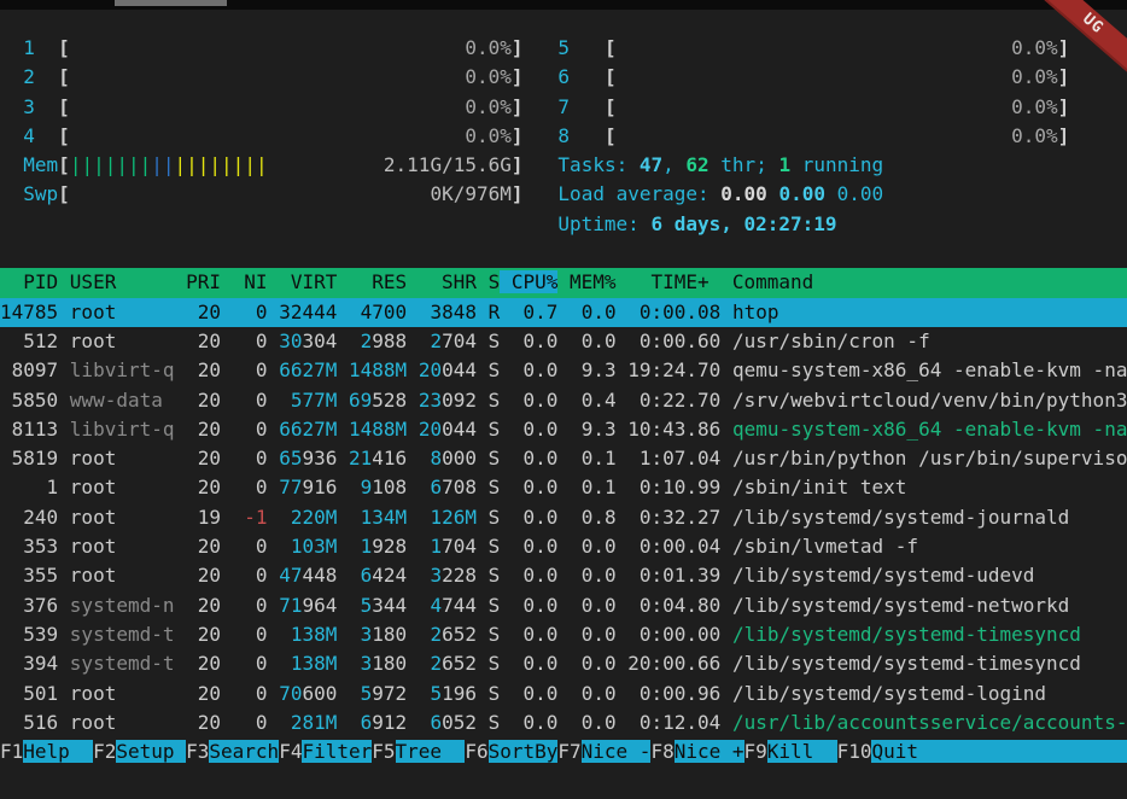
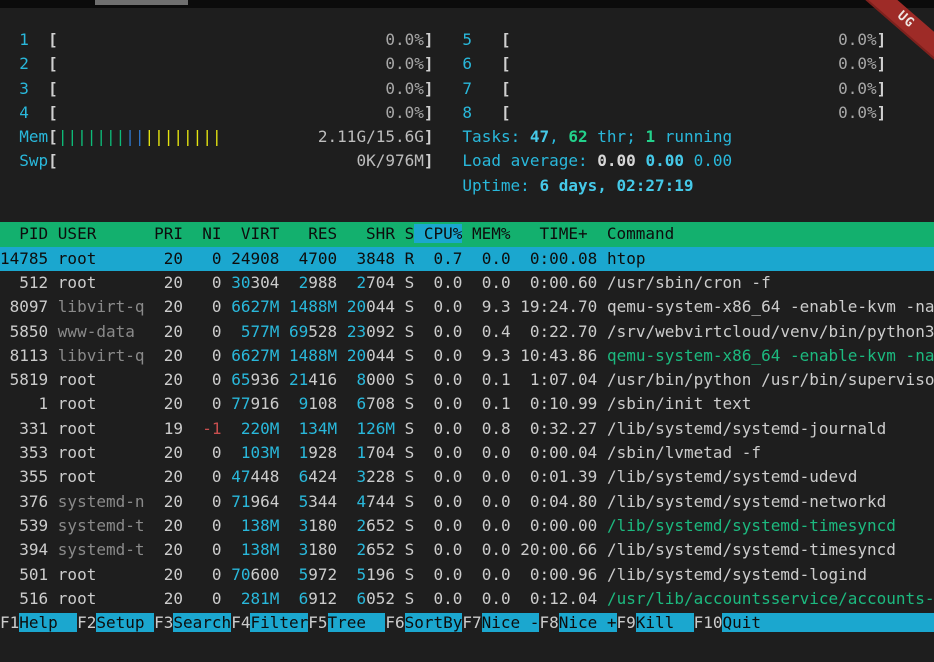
  1 [ 0.0%] 5 [ 0.0%]
  2 [ 0.0%] 6 [ 0.0%]
  3 [ 0.0%] 7 [ 0.0%]
  4 [ 0.0%] 8 [ 0.0%]
  Mem[||||||||||||||||| 2.11G/15.6G] Tasks: 47, 62 thr; 1 running
  Swp[ 0K/976M] Load average: 0.00 0.00 0.00
  Uptime: 6 days, 02:27:19
  PID USER PRI NI VIRT RES SHR S CPU% MEM% TIME+ Command
- 14785 root 20 0 32444 4700 3848 R 0.7 0.0 0:00.08 htop
+ 14785 root 20 0 24908 4700 3848 R 0.7 0.0 0:00.08 htop
  512 root 20 0 30304 2988 2704 S 0.0 0.0 0:00.60 /usr/sbin/cron -f
  8097 libvirt-q 20 0 6627M 1488M 20044 S 0.0 9.3 19:24.70 qemu-system-x86_64 -enable-kvm -na
  5850 www-data 20 0 577M 69528 23092 S 0.0 0.4 0:22.70 /srv/webvirtcloud/venv/bin/python3
  8113 libvirt-q 20 0 6627M 1488M 20044 S 0.0 9.3 10:43.86 qemu-system-x86_64 -enable-kvm -na
  5819 root 20 0 65936 21416 8000 S 0.0 0.1 1:07.04 /usr/bin/python /usr/bin/superviso
  1 root 20 0 77916 9108 6708 S 0.0 0.1 0:10.99 /sbin/init text
- 240 root 19 -1 220M 134M 126M S 0.0 0.8 0:32.27 /lib/systemd/systemd-journald
+ 331 root 19 -1 220M 134M 126M S 0.0 0.8 0:32.27 /lib/systemd/systemd-journald
  353 root 20 0 103M 1928 1704 S 0.0 0.0 0:00.04 /sbin/lvmetad -f
  355 root 20 0 47448 6424 3228 S 0.0 0.0 0:01.39 /lib/systemd/systemd-udevd
  376 systemd-n 20 0 71964 5344 4744 S 0.0 0.0 0:04.80 /lib/systemd/systemd-networkd
  539 systemd-t 20 0 138M 3180 2652 S 0.0 0.0 0:00.00 /lib/systemd/systemd-timesyncd
  394 systemd-t 20 0 138M 3180 2652 S 0.0 0.0 20:00.66 /lib/systemd/systemd-timesyncd
  501 root 20 0 70600 5972 5196 S 0.0 0.0 0:00.96 /lib/systemd/systemd-logind
  516 root 20 0 281M 6912 6052 S 0.0 0.0 0:12.04 /usr/lib/accountsservice/accounts-
  F1Help F2Setup F3SearchF4FilterF5Tree F6SortByF7Nice -F8Nice +F9Kill F10Quit
